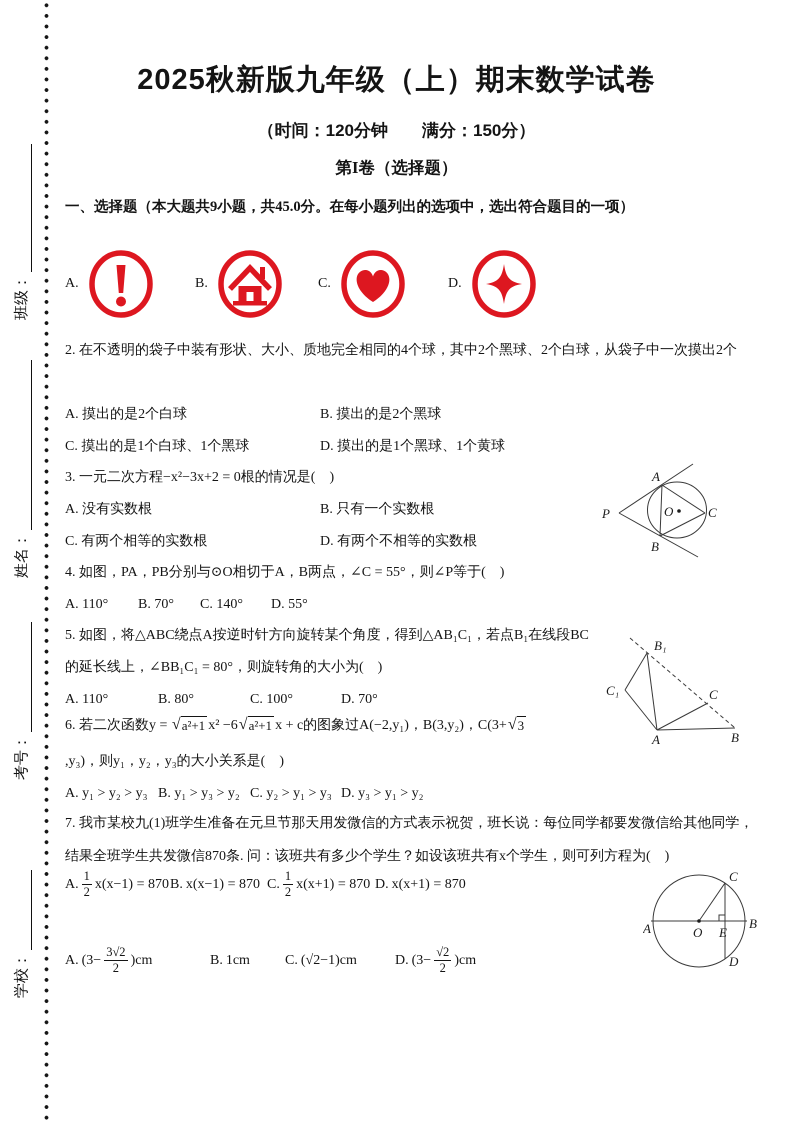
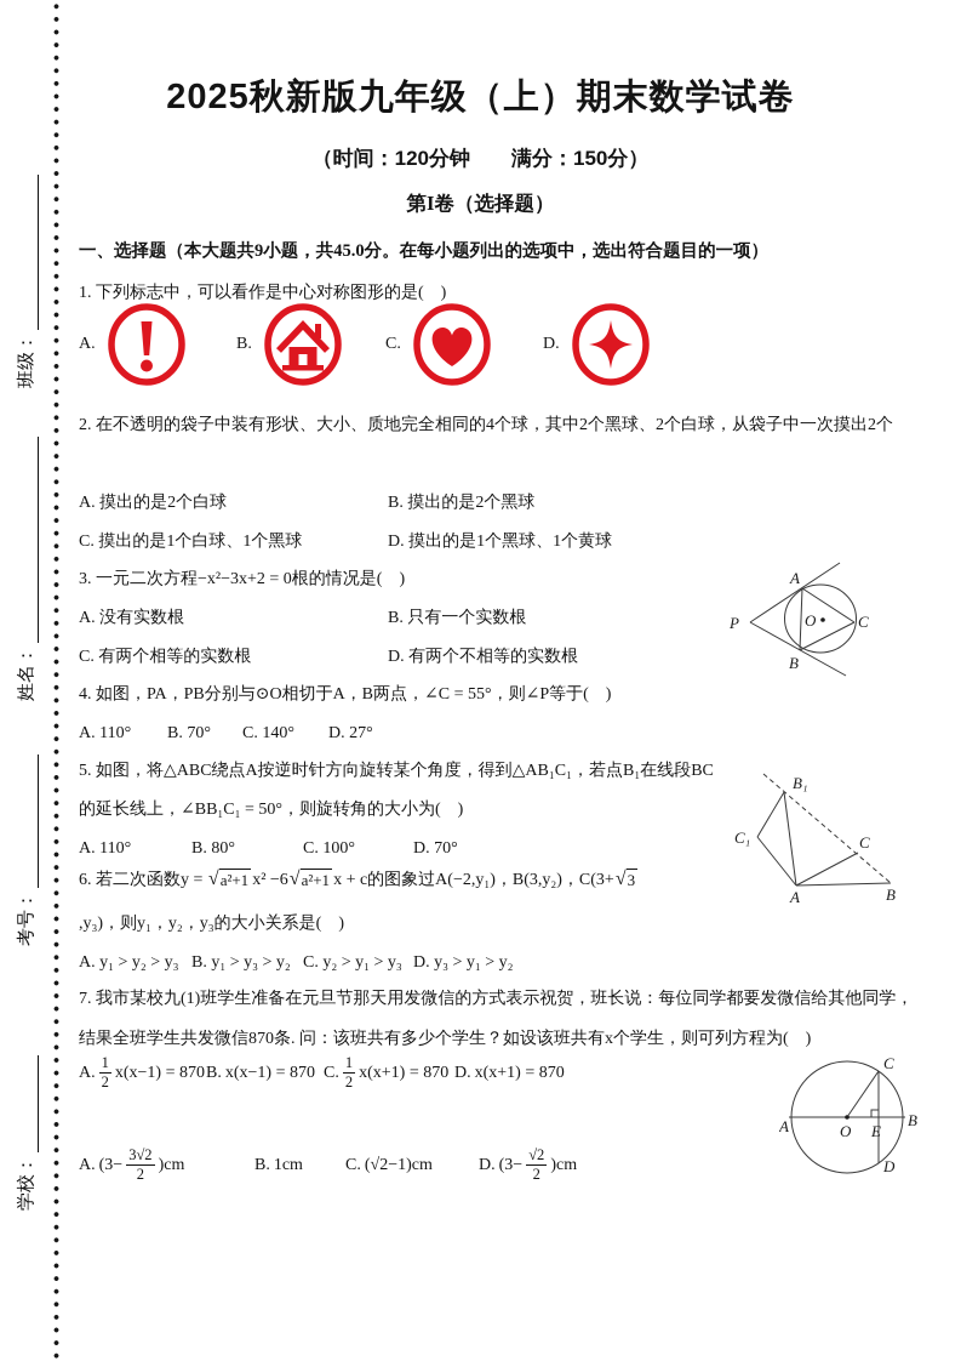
  2025秋新版九年级（上）期末数学试卷
  （时间：120分钟 满分：150分）
  第I卷（选择题）
  一、选择题（本大题共9小题，共45.0分。在每小题列出的选项中，选出符合题目的一项）
+ 1. 下列标志中，可以看作是中心对称图形的是( )
  A.
  B.
  C.
  D.
  2. 在不透明的袋子中装有形状、大小、质地完全相同的4个球，其中2个黑球、2个白球，从袋子中一次摸出2个
  A. 摸出的是2个白球
  B. 摸出的是2个黑球
  C. 摸出的是1个白球、1个黑球
  D. 摸出的是1个黑球、1个黄球
  3. 一元二次方程−x²−3x+2 = 0根的情况是( )
  A. 没有实数根
  B. 只有一个实数根
  C. 有两个相等的实数根
  D. 有两个不相等的实数根
  4. 如图，PA，PB分别与⊙O相切于A，B两点，∠C = 55°，则∠P等于( )
  A. 110°
  B. 70°
  C. 140°
- D. 55°
+ D. 27°
  A
  B
  C
  O
  P
  5. 如图，将△ABC绕点A按逆时针方向旋转某个角度，得到△AB₁C₁，若点B₁在线段BC
- 的延长线上，∠BB₁C₁ = 80°，则旋转角的大小为( )
+ 的延长线上，∠BB₁C₁ = 50°，则旋转角的大小为( )
  A. 110°
  B. 80°
  C. 100°
  D. 70°
  B₁
  C₁
  C
  A
  B
  6. 若二次函数y =
  a²+1
  x² −6
  a²+1
  x + c的图象过A(−2,y₁)，B(3,y₂)，C(3+
  3
  ,y₃)，则y₁，y₂，y₃的大小关系是( )
  A. y₁ > y₂ > y₃
  B. y₁ > y₃ > y₂
  C. y₂ > y₁ > y₃
  D. y₃ > y₁ > y₂
  7. 我市某校九(1)班学生准备在元旦节那天用发微信的方式表示祝贺，班长说：每位同学都要发微信给其他同学，
  结果全班学生共发微信870条. 问：该班共有多少个学生？如设该班共有x个学生，则可列方程为( )
  A.
  1
  2
  x(x−1) = 870
  B.
  x(x−1) = 870
  C.
  1
  2
  x(x+1) = 870
  D.
  x(x+1) = 870
  A.
  (3−
  3√2
  2
  )cm
  B.
  1cm
  C.
  (√2−1)cm
  D.
  (3−
  √2
  2
  )cm
  A
  B
  C
  D
  E
  O
